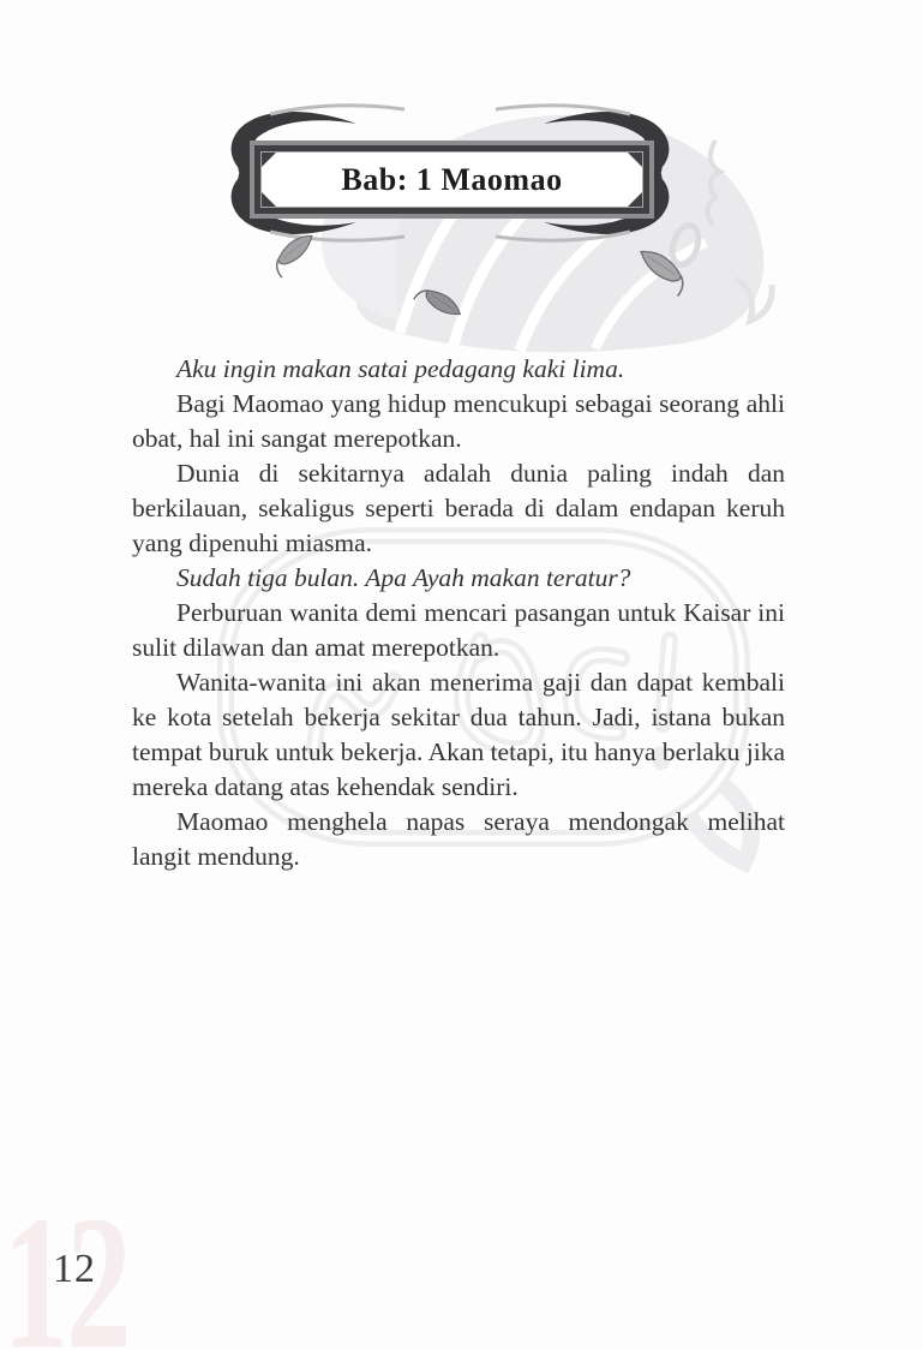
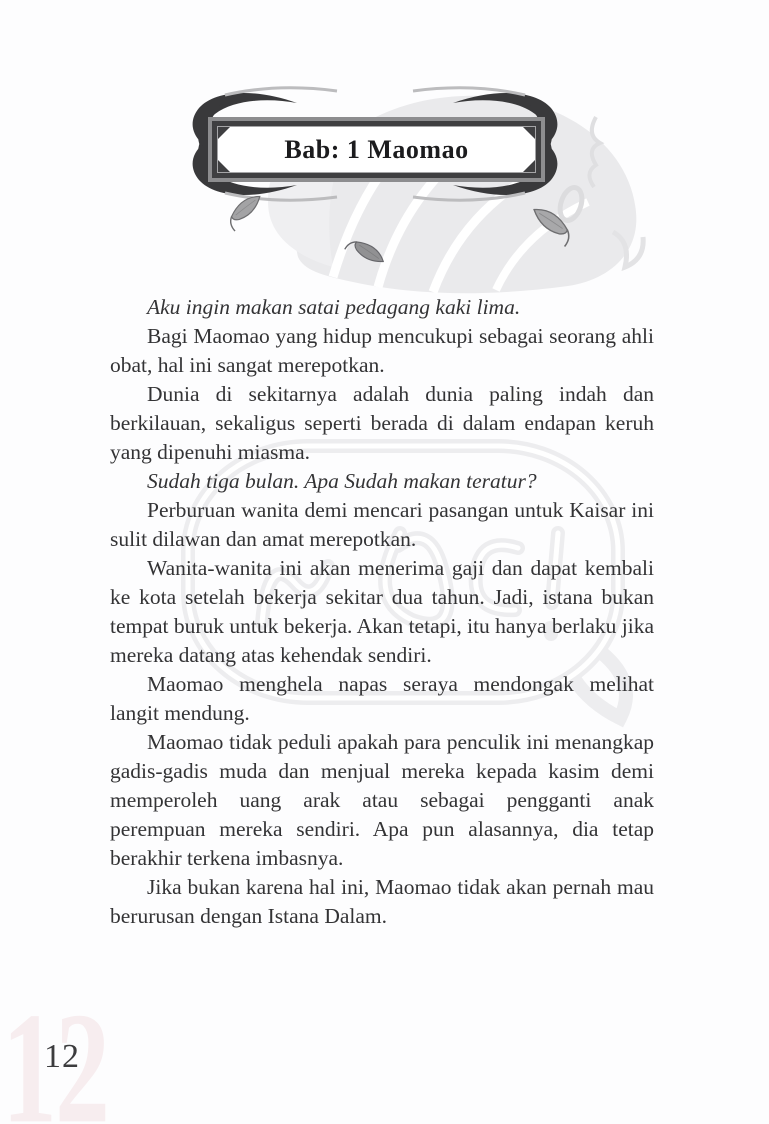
  12
  Bab: 1 Maomao
  Aku ingin makan satai pedagang kaki lima.
  Bagi Maomao yang hidup mencukupi sebagai seorang ahli obat, hal ini sangat merepotkan.
  Dunia di sekitarnya adalah dunia paling indah dan berkilauan, sekaligus seperti berada di dalam endapan keruh yang dipenuhi miasma.
- Sudah tiga bulan. Apa Ayah makan teratur?
+ Sudah tiga bulan. Apa Sudah makan teratur?
  Perburuan wanita demi mencari pasangan untuk Kaisar ini sulit dilawan dan amat merepotkan.
  Wanita-wanita ini akan menerima gaji dan dapat kembali ke kota setelah bekerja sekitar dua tahun. Jadi, istana bukan tempat buruk untuk bekerja. Akan tetapi, itu hanya berlaku jika mereka datang atas kehendak sendiri.
  Maomao menghela napas seraya mendongak melihat langit mendung.
+ Maomao tidak peduli apakah para penculik ini menangkap gadis-gadis muda dan menjual mereka kepada kasim demi memperoleh uang arak atau sebagai pengganti anak perempuan mereka sendiri. Apa pun alasannya, dia tetap berakhir terkena imbasnya.
+ Jika bukan karena hal ini, Maomao tidak akan pernah mau berurusan dengan Istana Dalam.
  12
